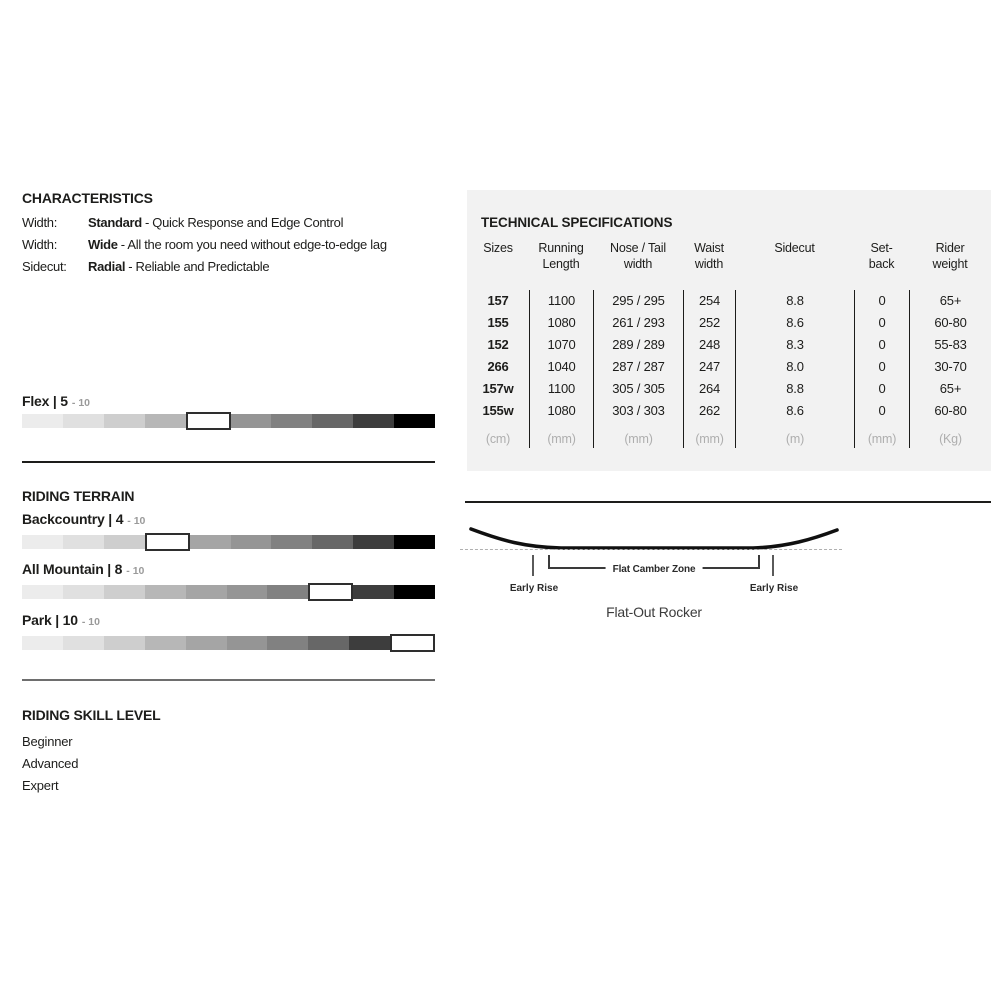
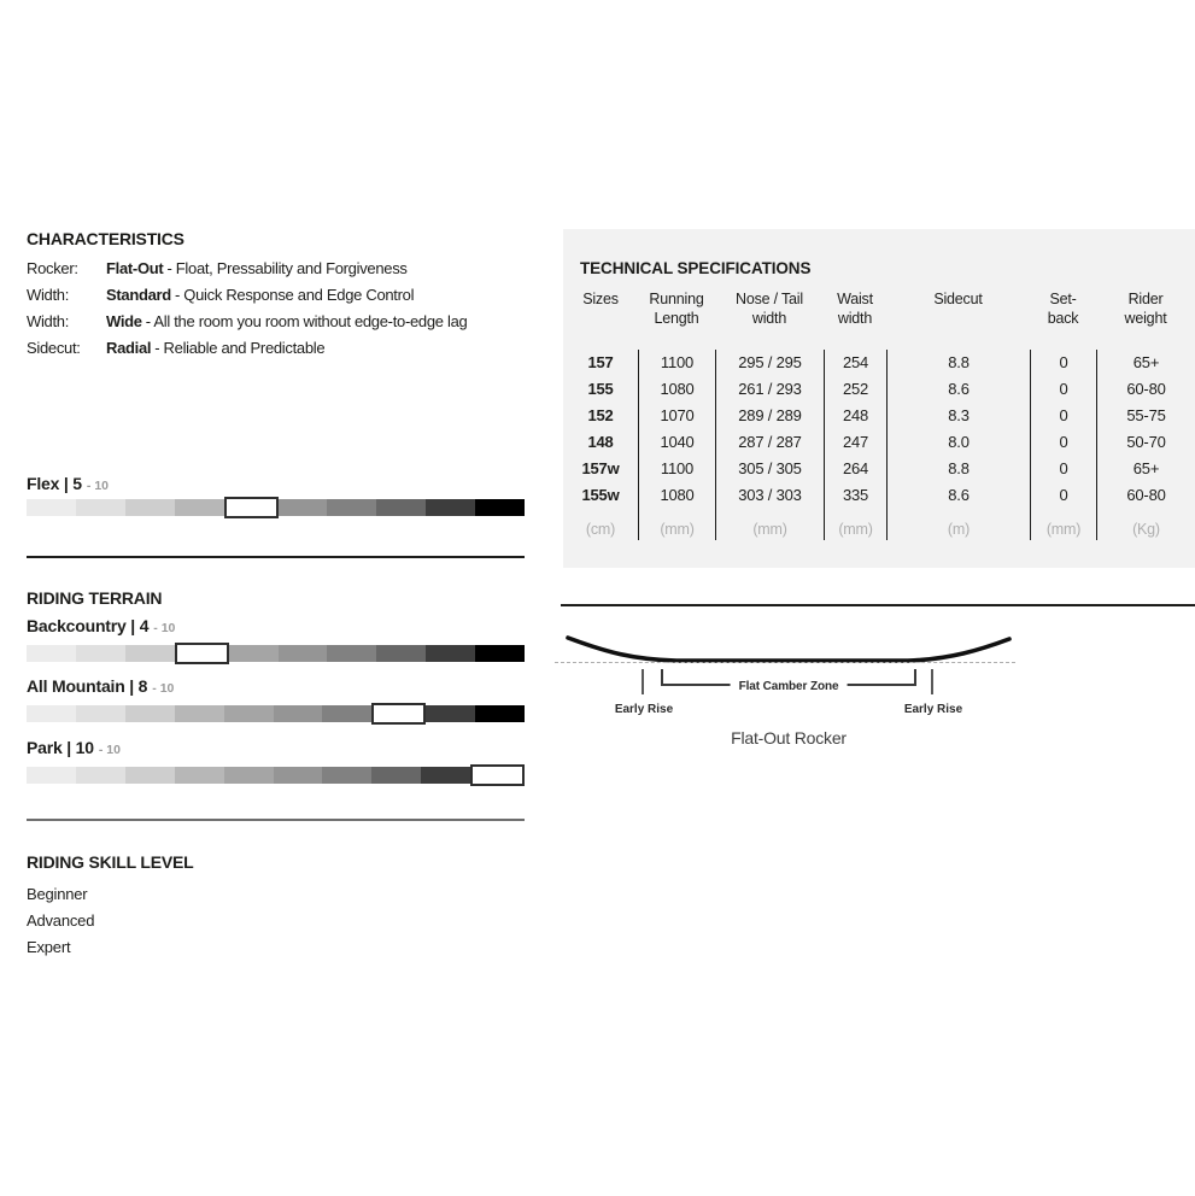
  CHARACTERISTICS
+ Rocker: Flat-Out - Float, Pressability and Forgiveness
  Width: Standard - Quick Response and Edge Control
- Width: Wide - All the room you need without edge-to-edge lag
+ Width: Wide - All the room you room without edge-to-edge lag
  Sidecut: Radial - Reliable and Predictable
  Flex | 5 - 10
  RIDING TERRAIN
  Backcountry | 4 - 10
  All Mountain | 8 - 10
  Park | 10 - 10
  RIDING SKILL LEVEL
  Beginner
  Advanced
  Expert
  TECHNICAL SPECIFICATIONS
  Sizes
  Running
  Length
  Nose / Tail
  width
  Waist
  width
  Sidecut
  Set-
  back
  Rider
  weight
  157
  1100
  295 / 295
  254
  8.8
  0
  65+
  155
  1080
  261 / 293
  252
  8.6
  0
  60-80
  152
  1070
  289 / 289
  248
  8.3
  0
- 55-83
+ 55-75
- 266
+ 148
  1040
  287 / 287
  247
  8.0
  0
- 30-70
+ 50-70
  157w
  1100
  305 / 305
  264
  8.8
  0
  65+
  155w
  1080
  303 / 303
- 262
+ 335
  8.6
  0
  60-80
  (cm)
  (mm)
  (mm)
  (mm)
  (m)
  (mm)
  (Kg)
  Flat Camber Zone
  Early Rise
  Early Rise
  Flat-Out Rocker
